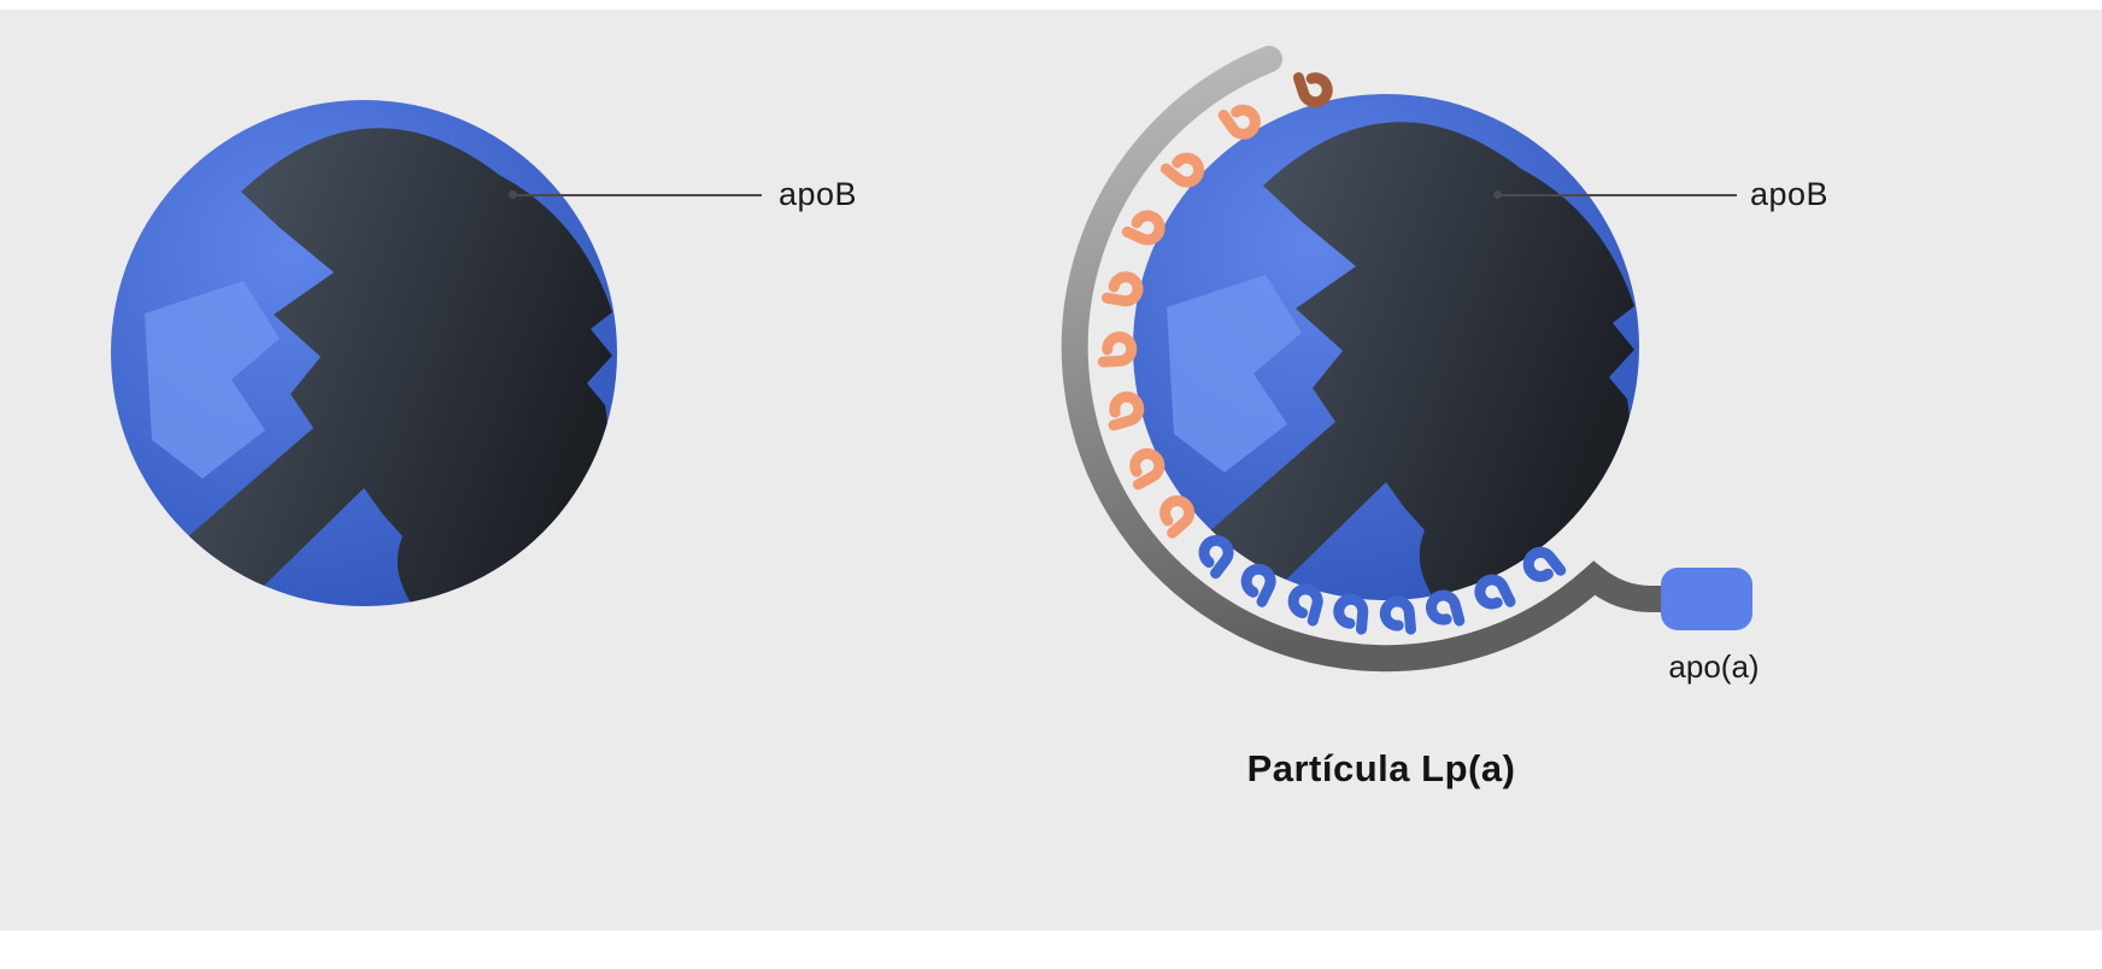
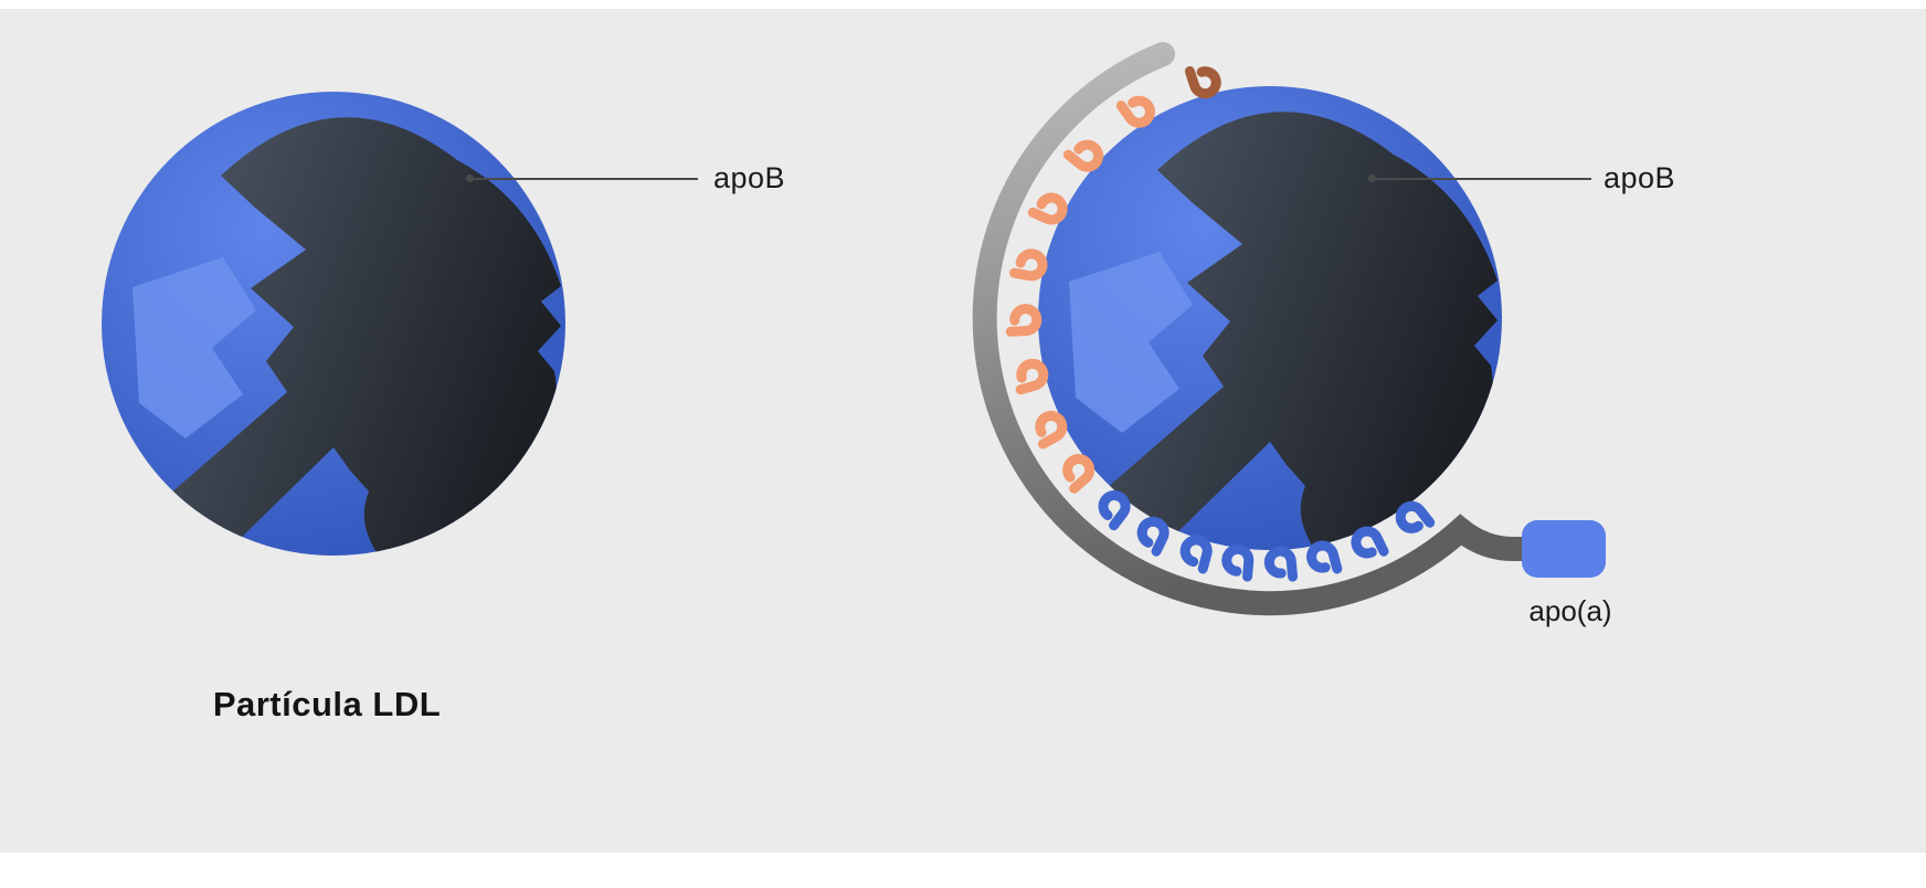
  apoB
+ Partícula LDL
  apoB
  apo(a)
- Partícula Lp(a)
